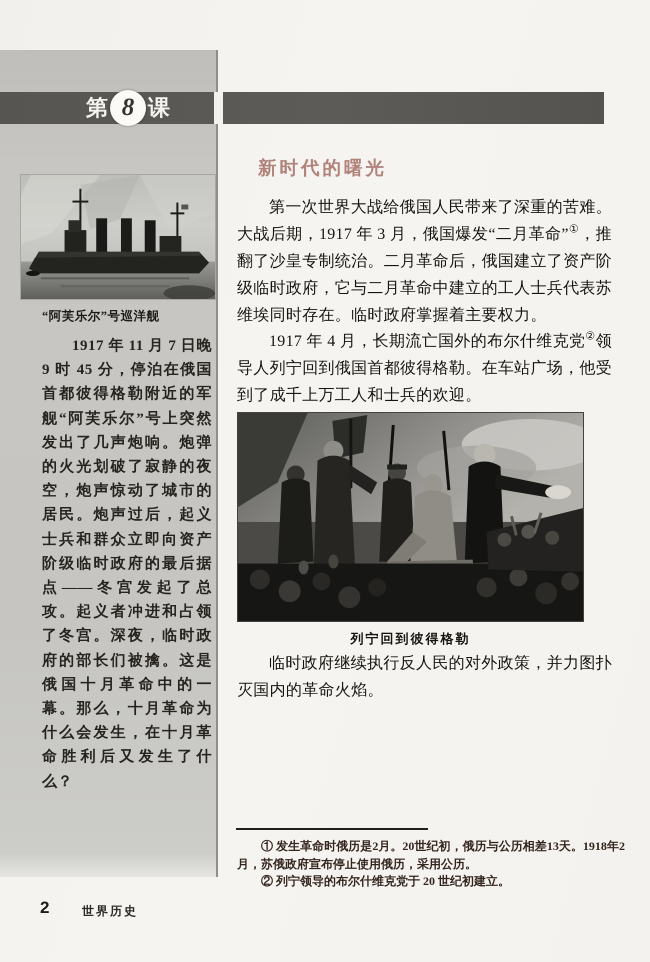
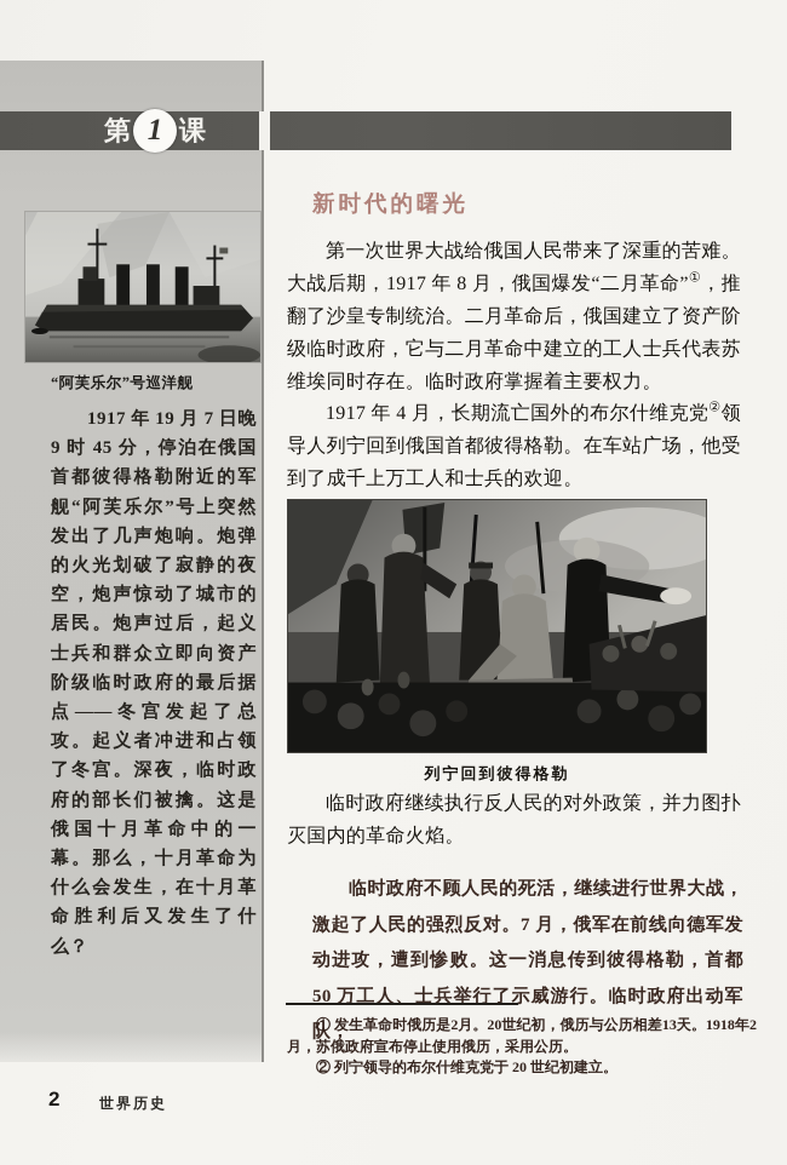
  第
- 8
+ 1
  课
  “阿芙乐尔”号巡洋舰
- 1917 年 11 月 7 日晚 9 时 45 分，停泊在俄国首都彼得格勒附近的军舰“阿芙乐尔”号上突然发出了几声炮响。炮弹的火光划破了寂静的夜空，炮声惊动了城市的居民。炮声过后，起义士兵和群众立即向资产阶级临时政府的最后据点——冬宫发起了总攻。起义者冲进和占领了冬宫。深夜，临时政府的部长们被擒。这是俄国十月革命中的一幕。那么，十月革命为什么会发生，在十月革命胜利后又发生了什么？
+ 1917 年 19 月 7 日晚 9 时 45 分，停泊在俄国首都彼得格勒附近的军舰“阿芙乐尔”号上突然发出了几声炮响。炮弹的火光划破了寂静的夜空，炮声惊动了城市的居民。炮声过后，起义士兵和群众立即向资产阶级临时政府的最后据点——冬宫发起了总攻。起义者冲进和占领了冬宫。深夜，临时政府的部长们被擒。这是俄国十月革命中的一幕。那么，十月革命为什么会发生，在十月革命胜利后又发生了什么？
  新时代的曙光
- 第一次世界大战给俄国人民带来了深重的苦难。大战后期，1917 年 3 月，俄国爆发“二月革命”①，推翻了沙皇专制统治。二月革命后，俄国建立了资产阶级临时政府，它与二月革命中建立的工人士兵代表苏维埃同时存在。临时政府掌握着主要权力。
+ 第一次世界大战给俄国人民带来了深重的苦难。大战后期，1917 年 8 月，俄国爆发“二月革命”①，推翻了沙皇专制统治。二月革命后，俄国建立了资产阶级临时政府，它与二月革命中建立的工人士兵代表苏维埃同时存在。临时政府掌握着主要权力。
  1917 年 4 月，长期流亡国外的布尔什维克党②领导人列宁回到俄国首都彼得格勒。在车站广场，他受到了成千上万工人和士兵的欢迎。
  列宁回到彼得格勒
  临时政府继续执行反人民的对外政策，并力图扑灭国内的革命火焰。
+ 临时政府不顾人民的死活，继续进行世界大战，激起了人民的强烈反对。7 月，俄军在前线向德军发动进攻，遭到惨败。这一消息传到彼得格勒，首都 50 万工人、士兵举行了示威游行。临时政府出动军队，
  ① 发生革命时俄历是2月。20世纪初，俄历与公历相差13天。1918年2月，苏俄政府宣布停止使用俄历，采用公历。
  ② 列宁领导的布尔什维克党于 20 世纪初建立。
  2
  世界历史
